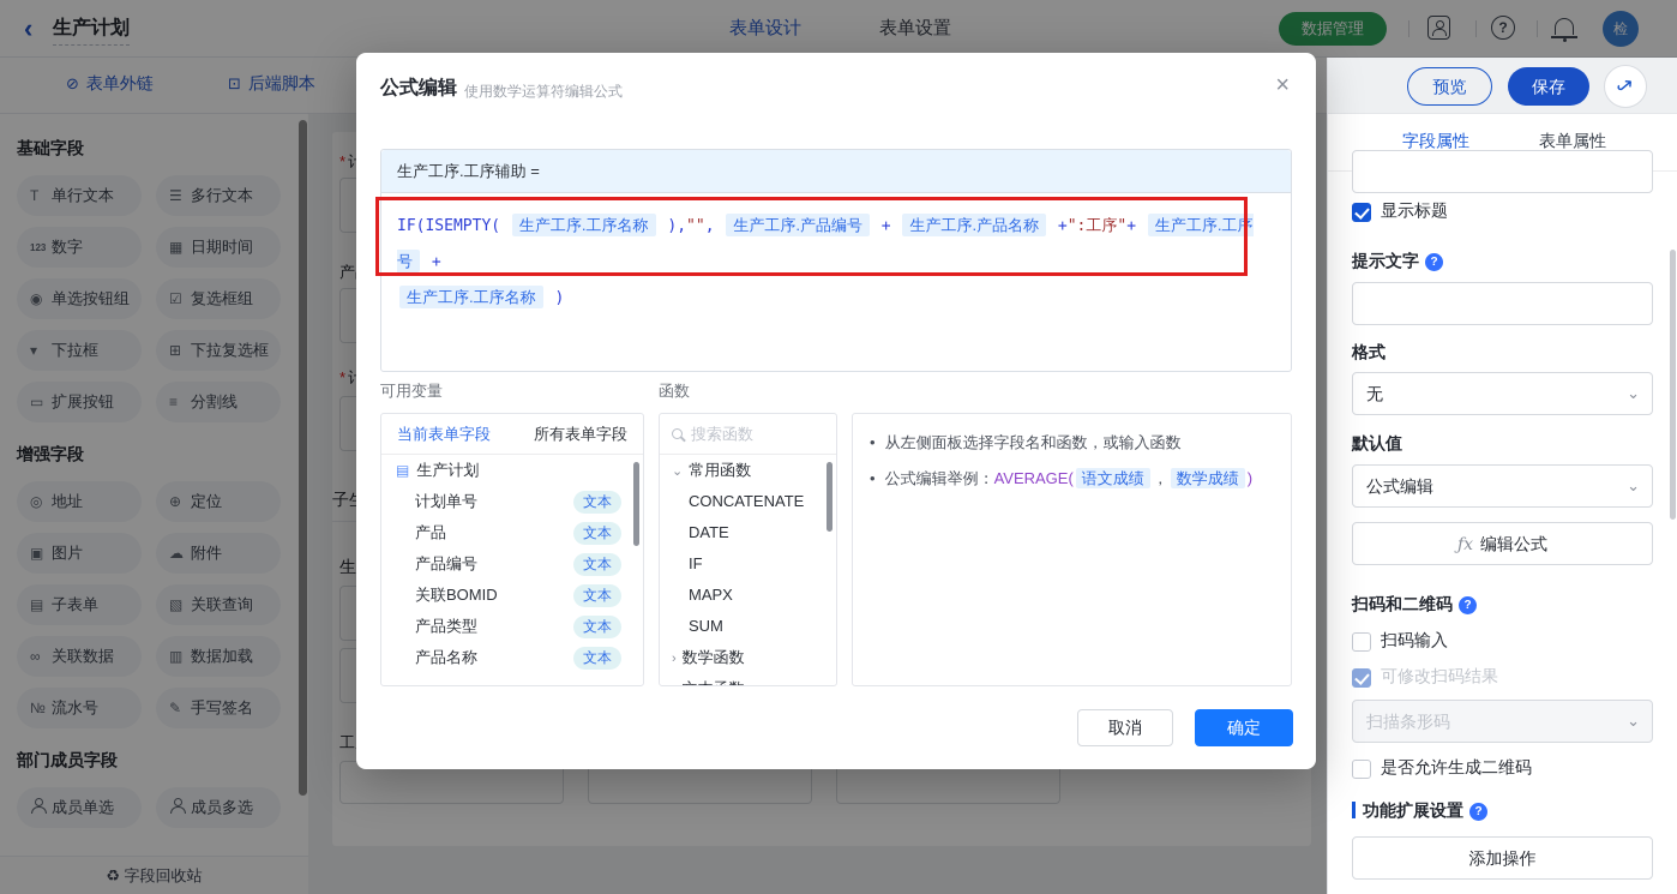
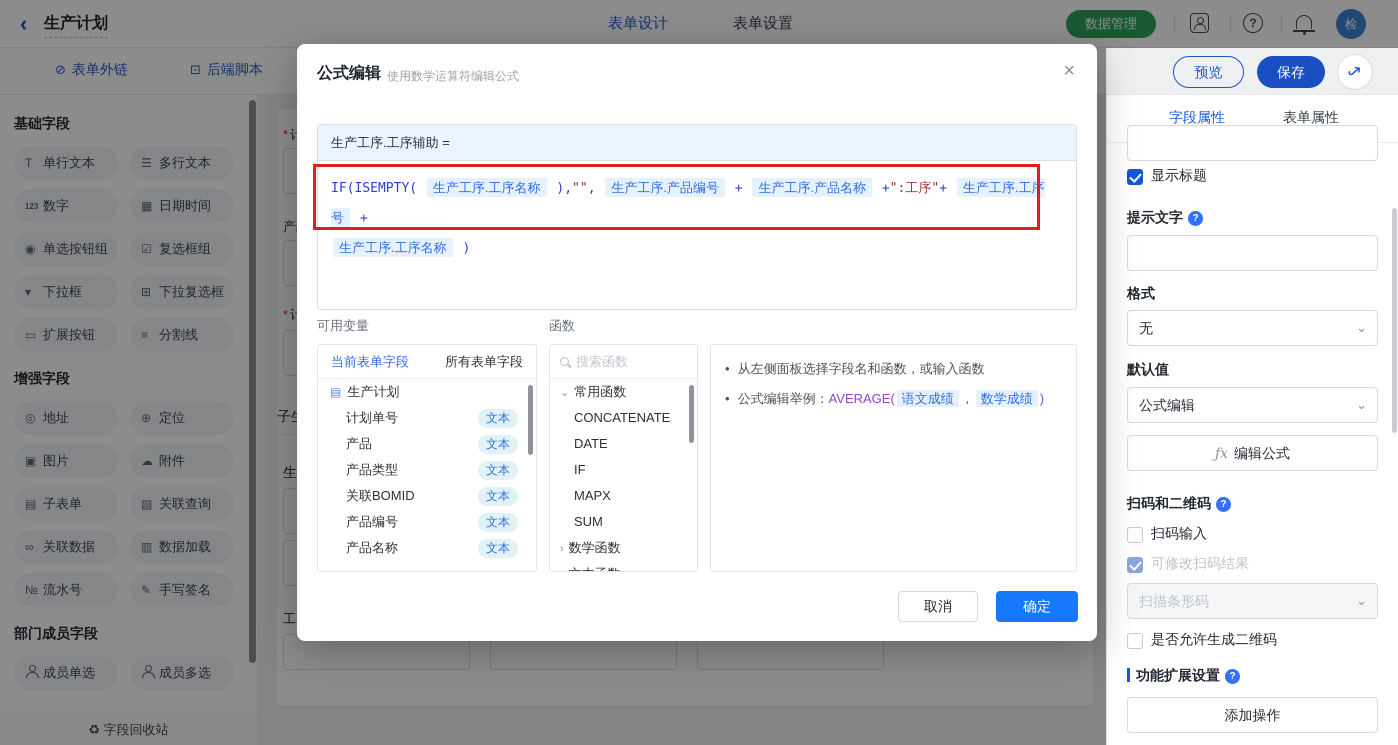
  ‹
  生产计划
  表单设计
  表单设置
  数据管理
  ?
  检
  ⊘ 表单外链
  ⊡ 后端脚本
  基础字段
  T
  单行文本
  ☰
  多行文本
  123
  数字
  ▦
  日期时间
  ◉
  单选按钮组
  ☑
  复选框组
  ▾
  下拉框
  ⊞
  下拉复选框
  ▭
  扩展按钮
  ≡
  分割线
  增强字段
  ◎
  地址
  ⊕
  定位
  ▣
  图片
  ☁
  附件
  ▤
  子表单
  ▧
  关联查询
  ∞
  关联数据
  ▥
  数据加载
  №
  流水号
  ✎
  手写签名
  部门成员字段
  成员单选
  成员多选
  ♻ 字段回收站
  预览
  保存
  字段属性
  表单属性
  显示标题
  提示文字 ?
  格式
  无
  ⌄
  默认值
  公式编辑
  ⌄
  ƒx 编辑公式
  扫码和二维码 ?
  扫码输入
  可修改扫码结果
  扫描条形码
  ⌄
  是否允许生成二维码
  功能扩展设置 ?
  添加操作
  公式编辑
  使用数学运算符编辑公式
  ×
  生产工序.工序辅助 =
  IF(ISEMPTY( 生产工序.工序名称 ),"", 生产工序.产品编号 + 生产工序.产品名称 +":工序"+ 生产工序.工序号 +
  生产工序.工序名称 )
  可用变量
  函数
  当前表单字段
  所有表单字段
  ▤
  生产计划
  计划单号
  文本
  产品
  文本
- 产品编号
+ 产品类型
  文本
  关联BOMID
  文本
- 产品类型
+ 产品编号
  文本
  产品名称
  文本
  搜索函数
  ⌄ 常用函数
  CONCATENATE
  DATE
  IF
  MAPX
  SUM
  › 数学函数
  •
  从左侧面板选择字段名和函数，或输入函数
  •
  公式编辑举例：AVERAGE( 语文成绩 ， 数学成绩 )
  取消
  确定
